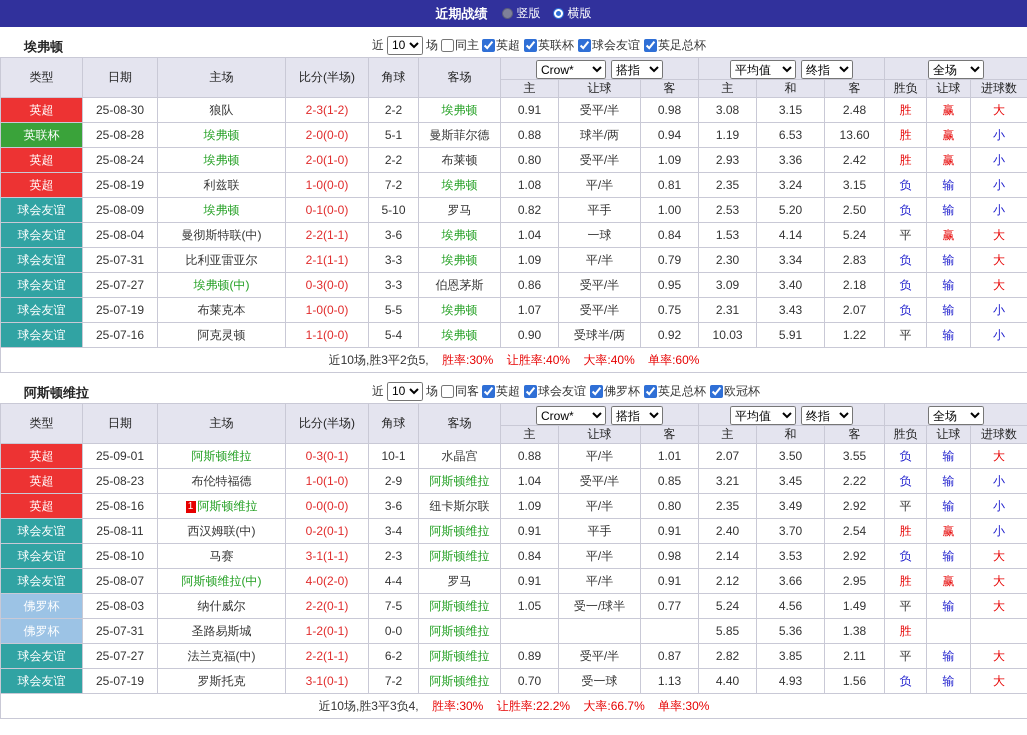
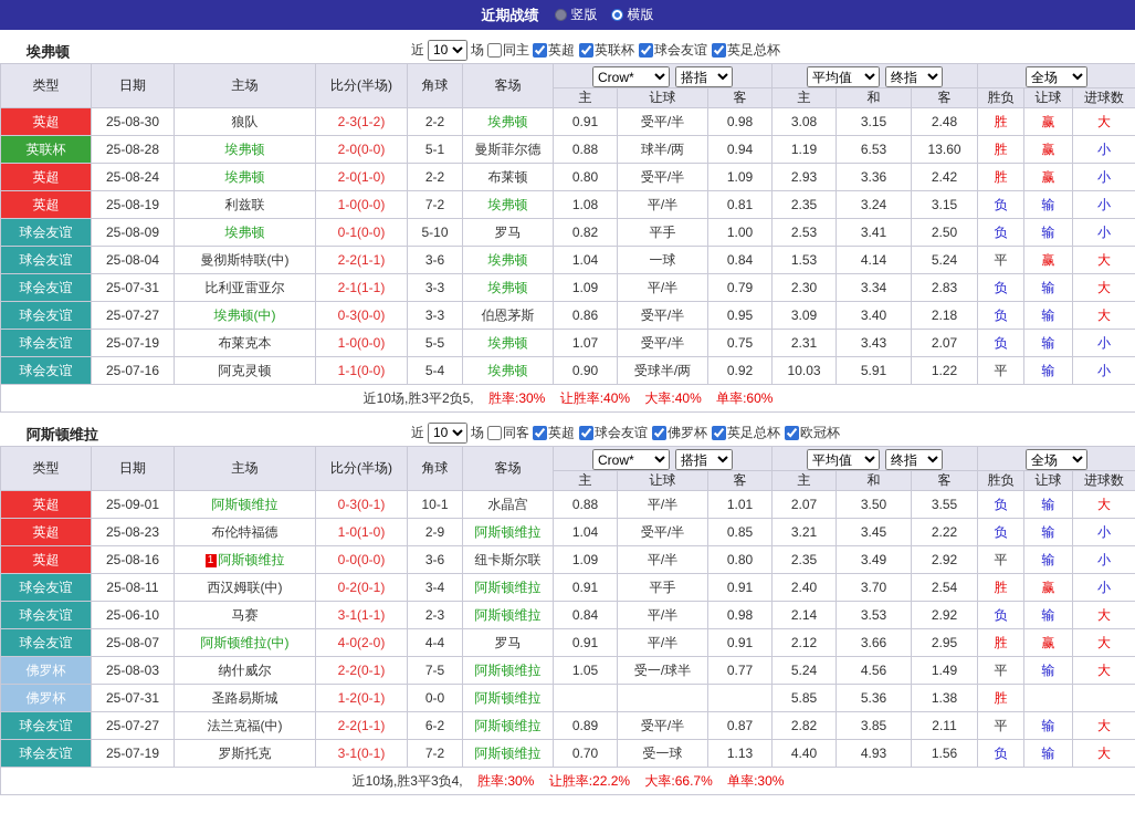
  近期战绩
  竖版
  横版
  埃弗顿
  近
  10
  场
  同主
  英超
  英联杯
  球会友谊
  英足总杯
  类型	日期	主场	比分(半场)	角球	客场	Crow* 搭指	平均值 终指	全场
  主	让球	客	主	和	客	胜负	让球	进球数
  英超	25-08-30	狼队	2-3(1-2)	2-2	埃弗顿	0.91	受平/半	0.98	3.08	3.15	2.48	胜	赢	大
  英联杯	25-08-28	埃弗顿	2-0(0-0)	5-1	曼斯菲尔德	0.88	球半/两	0.94	1.19	6.53	13.60	胜	赢	小
  英超	25-08-24	埃弗顿	2-0(1-0)	2-2	布莱顿	0.80	受平/半	1.09	2.93	3.36	2.42	胜	赢	小
  英超	25-08-19	利兹联	1-0(0-0)	7-2	埃弗顿	1.08	平/半	0.81	2.35	3.24	3.15	负	输	小
- 球会友谊	25-08-09	埃弗顿	0-1(0-0)	5-10	罗马	0.82	平手	1.00	2.53	5.20	2.50	负	输	小
+ 球会友谊	25-08-09	埃弗顿	0-1(0-0)	5-10	罗马	0.82	平手	1.00	2.53	3.41	2.50	负	输	小
  球会友谊	25-08-04	曼彻斯特联(中)	2-2(1-1)	3-6	埃弗顿	1.04	一球	0.84	1.53	4.14	5.24	平	赢	大
  球会友谊	25-07-31	比利亚雷亚尔	2-1(1-1)	3-3	埃弗顿	1.09	平/半	0.79	2.30	3.34	2.83	负	输	大
  球会友谊	25-07-27	埃弗顿(中)	0-3(0-0)	3-3	伯恩茅斯	0.86	受平/半	0.95	3.09	3.40	2.18	负	输	大
  球会友谊	25-07-19	布莱克本	1-0(0-0)	5-5	埃弗顿	1.07	受平/半	0.75	2.31	3.43	2.07	负	输	小
  球会友谊	25-07-16	阿克灵顿	1-1(0-0)	5-4	埃弗顿	0.90	受球半/两	0.92	10.03	5.91	1.22	平	输	小
  近10场,胜3平2负5, 胜率:30% 让胜率:40% 大率:40% 单率:60%
  阿斯顿维拉
  近
  10
  场
  同客
  英超
  球会友谊
  佛罗杯
  英足总杯
  欧冠杯
  类型	日期	主场	比分(半场)	角球	客场	Crow* 搭指	平均值 终指	全场
  主	让球	客	主	和	客	胜负	让球	进球数
  英超	25-09-01	阿斯顿维拉	0-3(0-1)	10-1	水晶宫	0.88	平/半	1.01	2.07	3.50	3.55	负	输	大
  英超	25-08-23	布伦特福德	1-0(1-0)	2-9	阿斯顿维拉	1.04	受平/半	0.85	3.21	3.45	2.22	负	输	小
  英超	25-08-16	1 阿斯顿维拉	0-0(0-0)	3-6	纽卡斯尔联	1.09	平/半	0.80	2.35	3.49	2.92	平	输	小
  球会友谊	25-08-11	西汉姆联(中)	0-2(0-1)	3-4	阿斯顿维拉	0.91	平手	0.91	2.40	3.70	2.54	胜	赢	小
- 球会友谊	25-08-10	马赛	3-1(1-1)	2-3	阿斯顿维拉	0.84	平/半	0.98	2.14	3.53	2.92	负	输	大
+ 球会友谊	25-06-10	马赛	3-1(1-1)	2-3	阿斯顿维拉	0.84	平/半	0.98	2.14	3.53	2.92	负	输	大
  球会友谊	25-08-07	阿斯顿维拉(中)	4-0(2-0)	4-4	罗马	0.91	平/半	0.91	2.12	3.66	2.95	胜	赢	大
  佛罗杯	25-08-03	纳什威尔	2-2(0-1)	7-5	阿斯顿维拉	1.05	受一/球半	0.77	5.24	4.56	1.49	平	输	大
  佛罗杯	25-07-31	圣路易斯城	1-2(0-1)	0-0	阿斯顿维拉				5.85	5.36	1.38	胜
  球会友谊	25-07-27	法兰克福(中)	2-2(1-1)	6-2	阿斯顿维拉	0.89	受平/半	0.87	2.82	3.85	2.11	平	输	大
  球会友谊	25-07-19	罗斯托克	3-1(0-1)	7-2	阿斯顿维拉	0.70	受一球	1.13	4.40	4.93	1.56	负	输	大
  近10场,胜3平3负4, 胜率:30% 让胜率:22.2% 大率:66.7% 单率:30%
